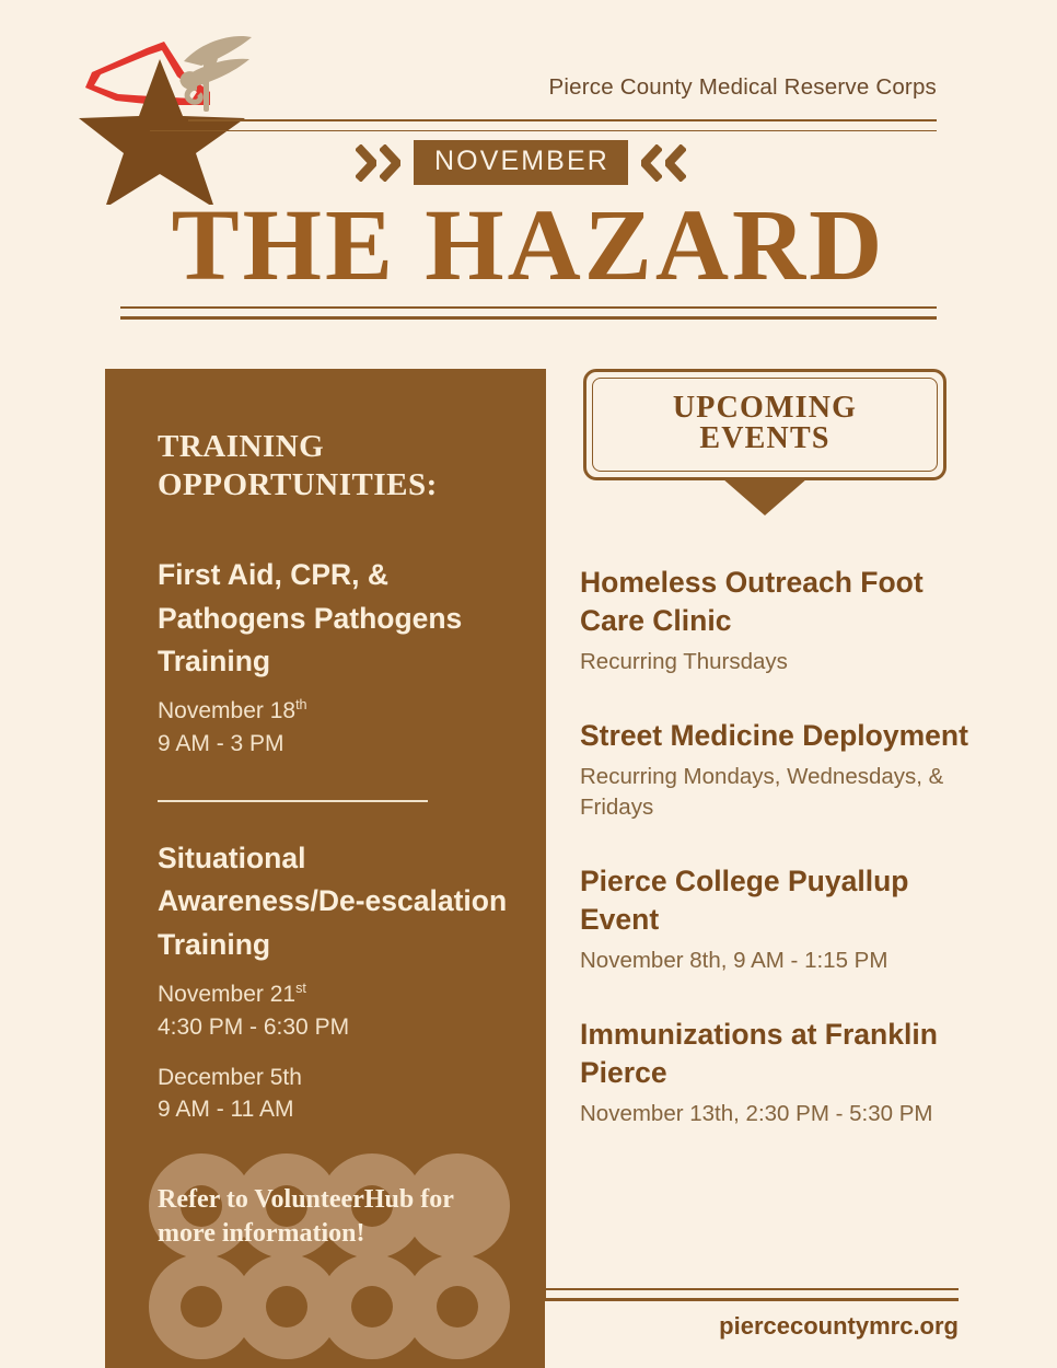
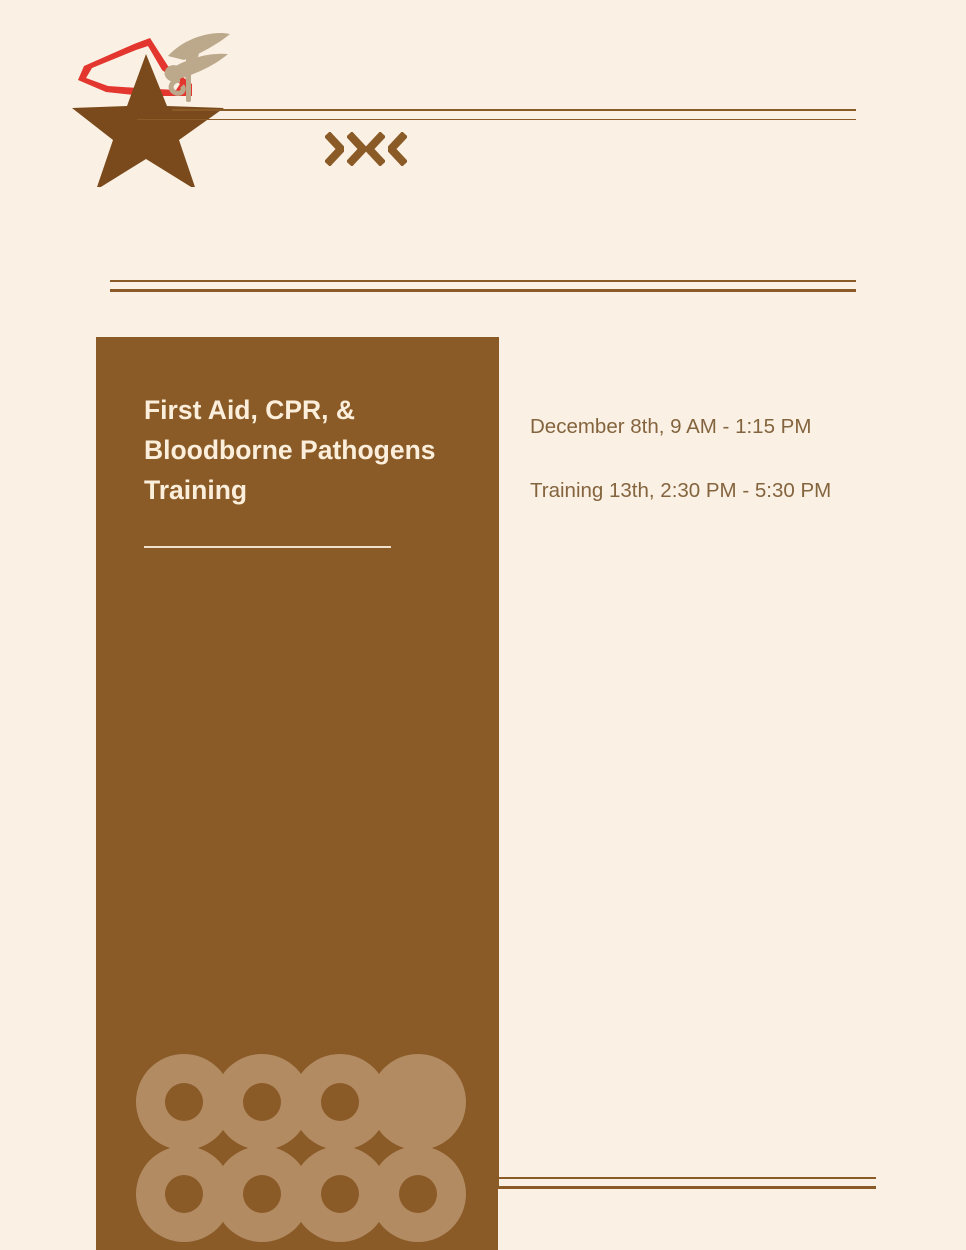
- Pierce County Medical Reserve Corps
- NOVEMBER
- THE HAZARD
- TRAINING OPPORTUNITIES:
- First Aid, CPR, & Pathogens Pathogens Training
+ First Aid, CPR, & Bloodborne Pathogens Training
- November 18th
- 9 AM - 3 PM
- Situational Awareness/De-escalation Training
- November 21st
- 4:30 PM - 6:30 PM
- December 5th
- 9 AM - 11 AM
- Refer to VolunteerHub for more information!
- UPCOMING EVENTS
- Homeless Outreach Foot Care Clinic
- Recurring Thursdays
- Street Medicine Deployment
- Recurring Mondays, Wednesdays, & Fridays
- Pierce College Puyallup Event
- November 8th, 9 AM - 1:15 PM
+ December 8th, 9 AM - 1:15 PM
- Immunizations at Franklin Pierce
- November 13th, 2:30 PM - 5:30 PM
+ Training 13th, 2:30 PM - 5:30 PM
- piercecountymrc.org
